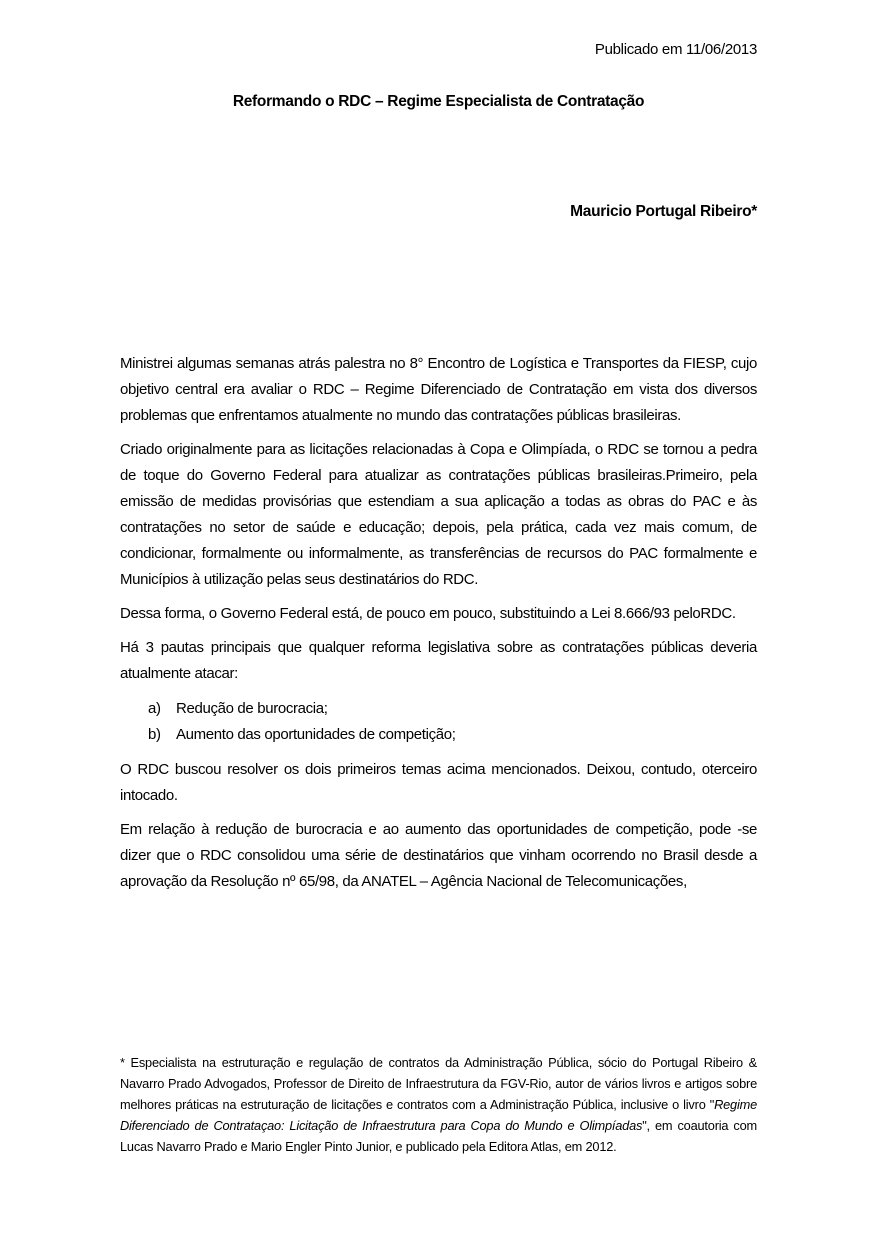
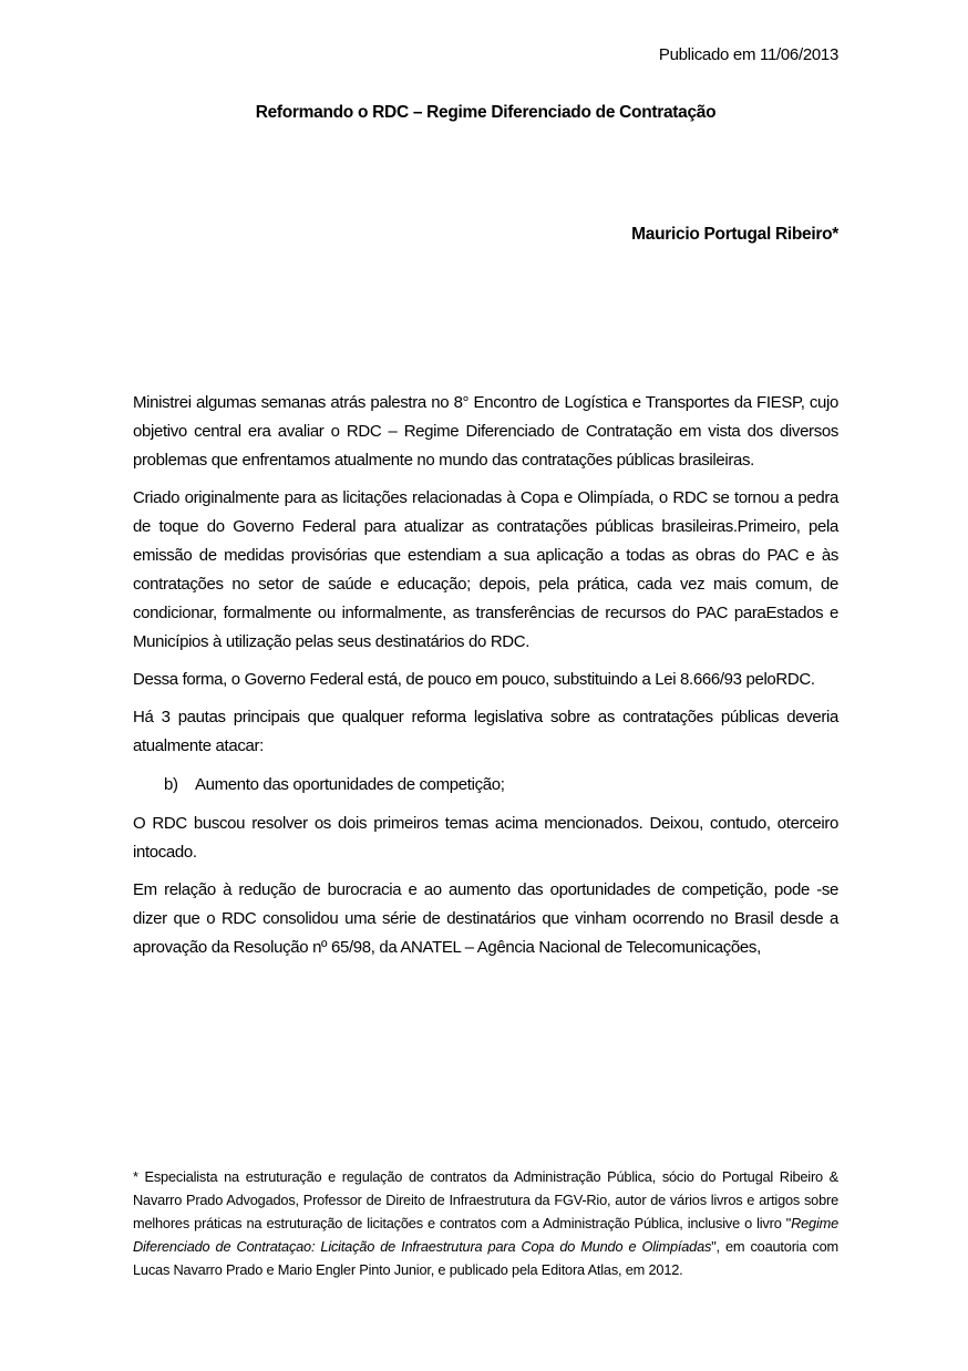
  Publicado em 11/06/2013
- Reformando o RDC – Regime Especialista de Contratação
+ Reformando o RDC – Regime Diferenciado de Contratação
  Mauricio Portugal Ribeiro*
  Ministrei algumas semanas atrás palestra no 8° Encontro de Logística e Transportes da FIESP, cujo objetivo central era avaliar o RDC – Regime Diferenciado de Contratação em vista dos diversos problemas que enfrentamos atualmente no mundo das contratações públicas brasileiras.
- Criado originalmente para as licitações relacionadas à Copa e Olimpíada, o RDC se tornou a pedra de toque do Governo Federal para atualizar as contratações públicas brasileiras.Primeiro, pela emissão de medidas provisórias que estendiam a sua aplicação a todas as obras do PAC e às contratações no setor de saúde e educação; depois, pela prática, cada vez mais comum, de condicionar, formalmente ou informalmente, as transferências de recursos do PAC formalmente e Municípios à utilização pelas seus destinatários do RDC.
+ Criado originalmente para as licitações relacionadas à Copa e Olimpíada, o RDC se tornou a pedra de toque do Governo Federal para atualizar as contratações públicas brasileiras.Primeiro, pela emissão de medidas provisórias que estendiam a sua aplicação a todas as obras do PAC e às contratações no setor de saúde e educação; depois, pela prática, cada vez mais comum, de condicionar, formalmente ou informalmente, as transferências de recursos do PAC paraEstados e Municípios à utilização pelas seus destinatários do RDC.
  Dessa forma, o Governo Federal está, de pouco em pouco, substituindo a Lei 8.666/93 peloRDC.
  Há 3 pautas principais que qualquer reforma legislativa sobre as contratações públicas deveria atualmente atacar:
- a)
- Redução de burocracia;
  b)
  Aumento das oportunidades de competição;
  O RDC buscou resolver os dois primeiros temas acima mencionados. Deixou, contudo, oterceiro intocado.
  Em relação à redução de burocracia e ao aumento das oportunidades de competição, pode -se dizer que o RDC consolidou uma série de destinatários que vinham ocorrendo no Brasil desde a aprovação da Resolução nº 65/98, da ANATEL – Agência Nacional de Telecomunicações,
  * Especialista na estruturação e regulação de contratos da Administração Pública, sócio do Portugal Ribeiro & Navarro Prado Advogados, Professor de Direito de Infraestrutura da FGV-Rio, autor de vários livros e artigos sobre melhores práticas na estruturação de licitações e contratos com a Administração Pública, inclusive o livro "Regime Diferenciado de Contrataçao: Licitação de Infraestrutura para Copa do Mundo e Olimpíadas", em coautoria com Lucas Navarro Prado e Mario Engler Pinto Junior, e publicado pela Editora Atlas, em 2012.
